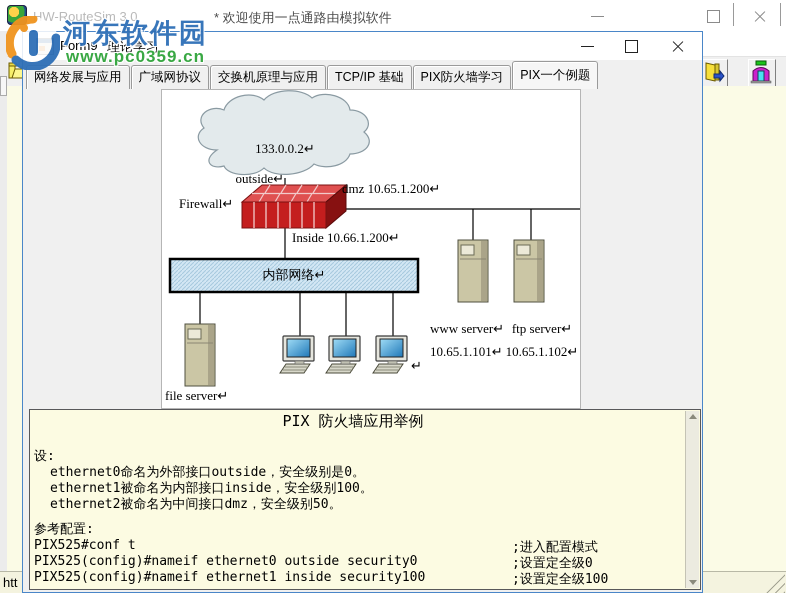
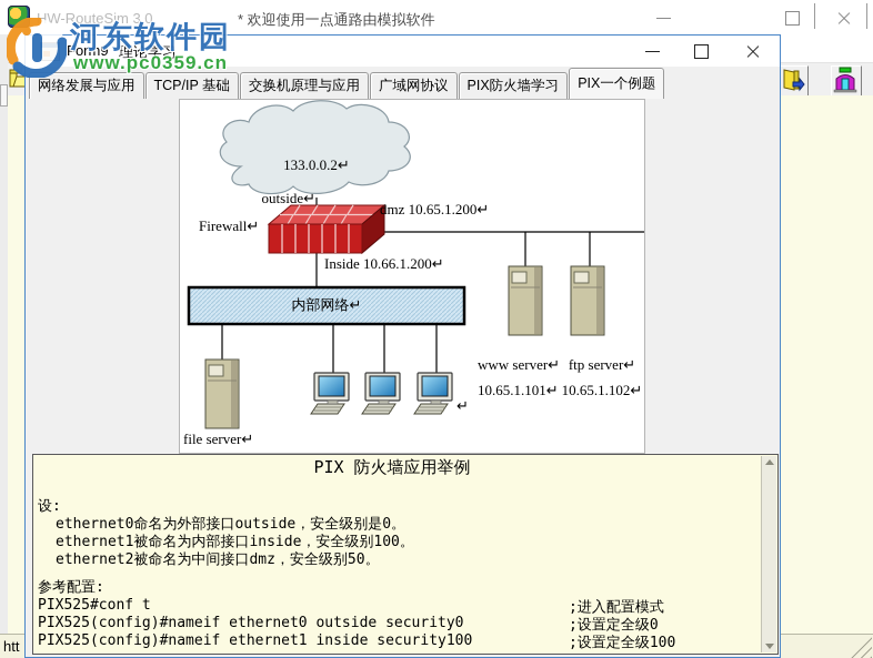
  HW-RouteSim 3.0
  * 欢迎使用一点通路由模拟软件
  htt
  Form9
  理论学习
  网络发展与应用
- 广域网协议
+ TCP/IP 基础
  交换机原理与应用
- TCP/IP 基础
+ 广域网协议
  PIX防火墙学习
  PIX一个例题
  133.0.0.2↵
  outside↵
  Firewall↵
  dmz 10.65.1.200↵
  Inside 10.66.1.200↵
  内部网络↵
  www server↵
  10.65.1.101↵
  ftp server↵
  10.65.1.102↵
  file server↵
  ↵
  PIX 防火墙应用举例
  设:
  ethernet0命名为外部接口outside，安全级别是0。
  ethernet1被命名为内部接口inside，安全级别100。
  ethernet2被命名为中间接口dmz，安全级别50。
  参考配置:
  PIX525#conf t
  PIX525(config)#nameif ethernet0 outside security0
  PIX525(config)#nameif ethernet1 inside security100
  ;进入配置模式
  ;设置定全级0
  ;设置定全级100
  河东软件园
  www.pc0359.cn
